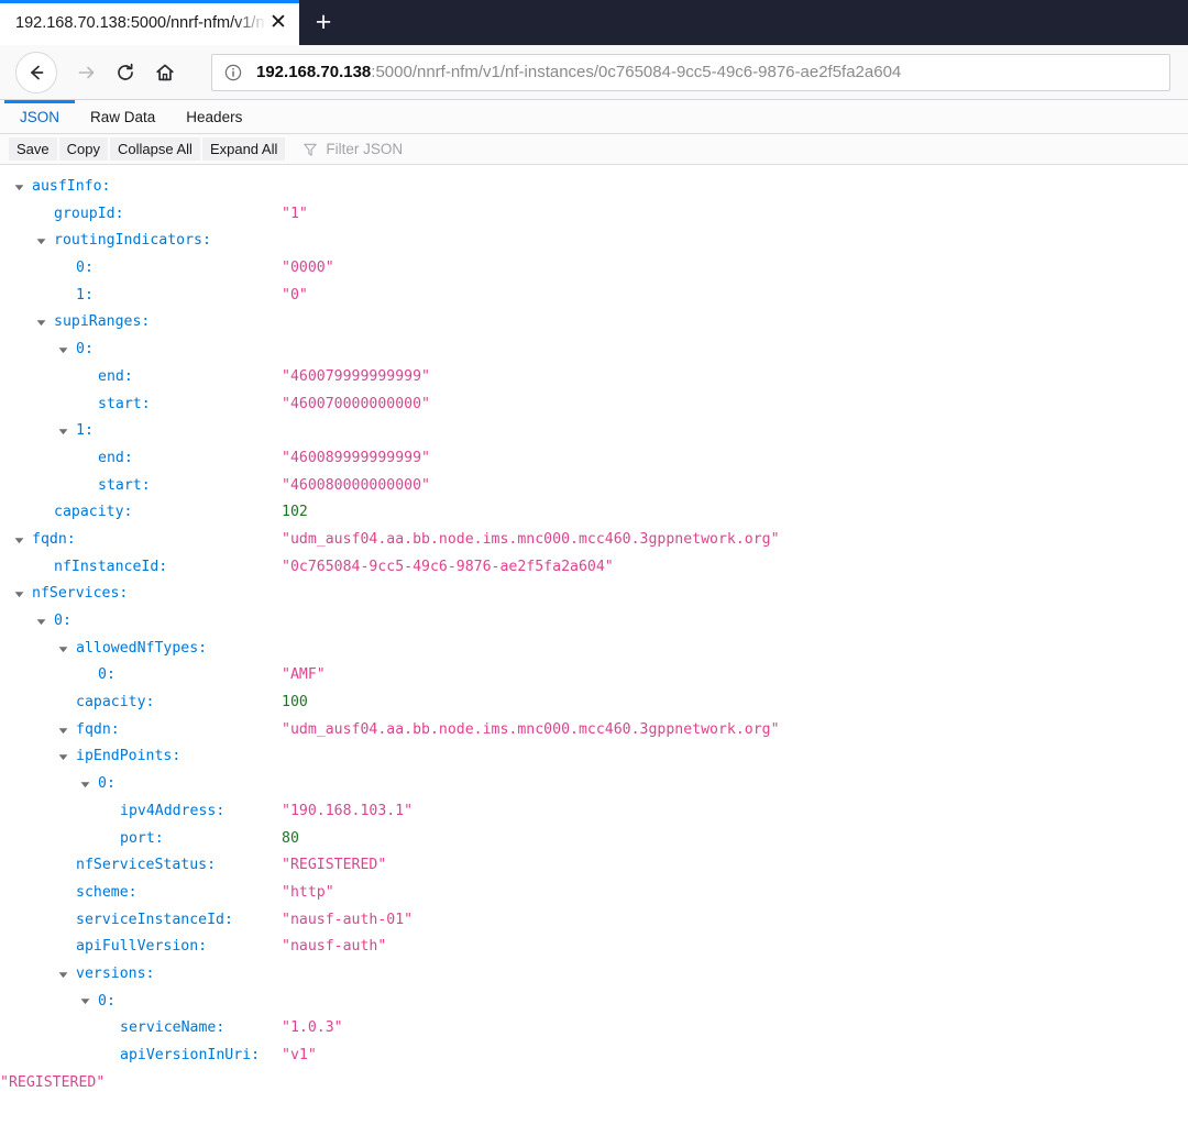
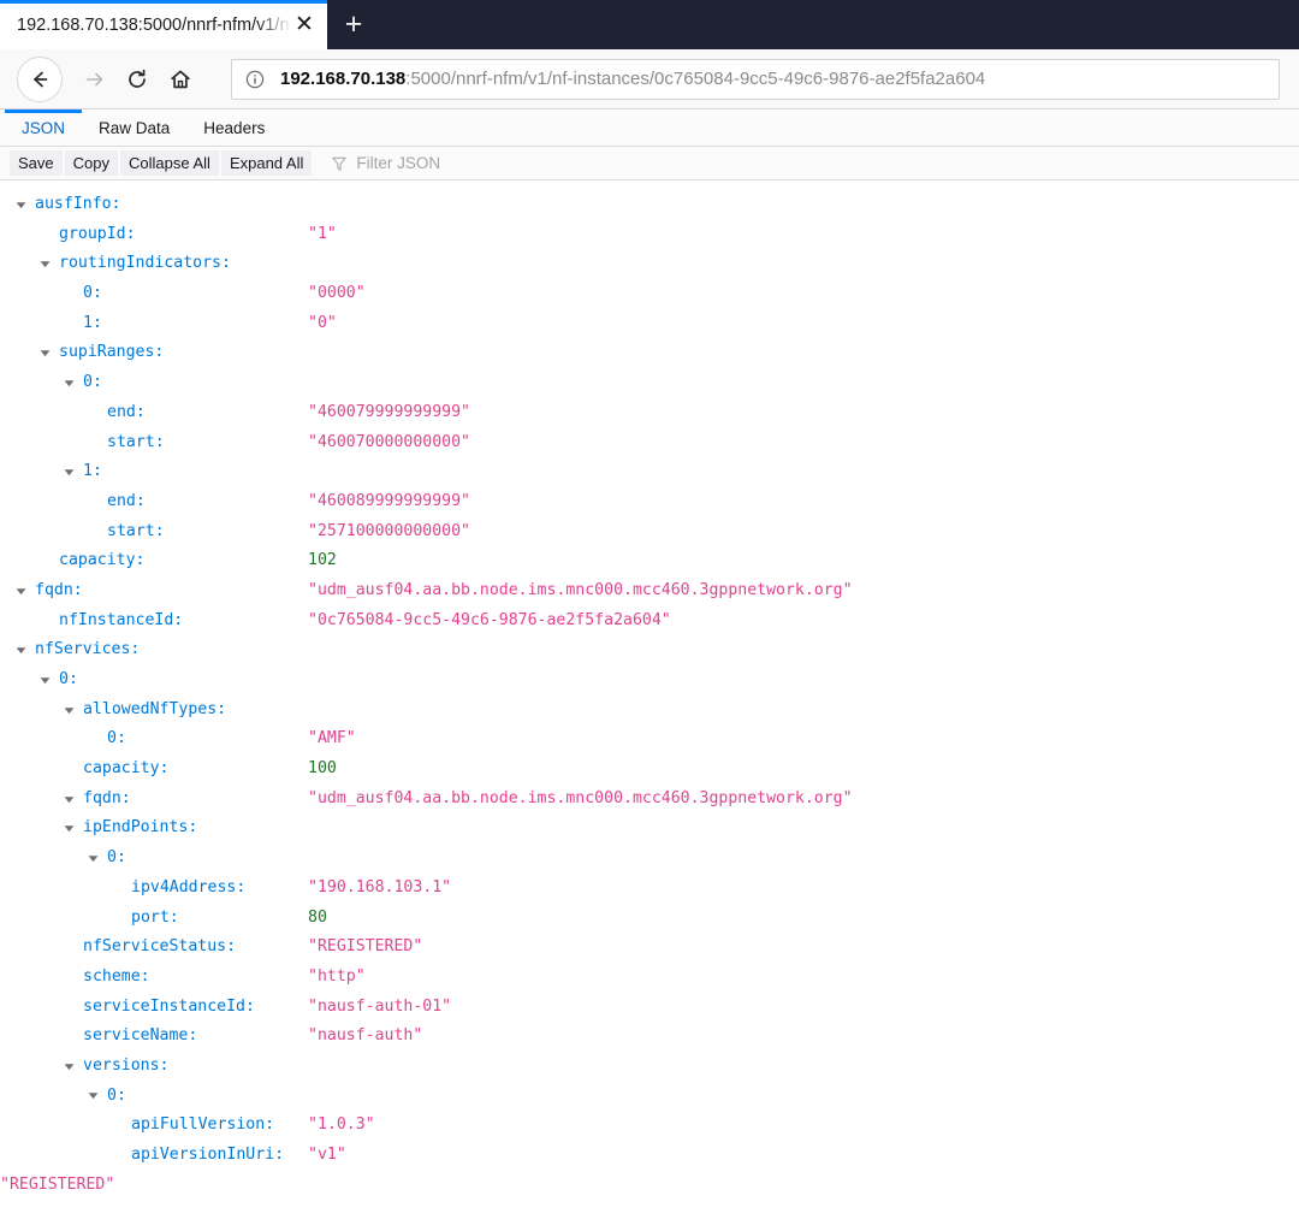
  192.168.70.138:5000/nnrf-nfm/v1/n
  ✕
  +
  192.168.70.138:5000/nnrf-nfm/v1/nf-instances/0c765084-9cc5-49c6-9876-ae2f5fa2a604
  JSON
  Raw Data
  Headers
  Save
  Copy
  Collapse All
  Expand All
  Filter JSON
  ausfInfo:
  groupId:
  "1"
  routingIndicators:
  0:
  "0000"
  1:
  "0"
  supiRanges:
  0:
  end:
  "460079999999999"
  start:
  "460070000000000"
  1:
  end:
  "460089999999999"
  start:
- "460080000000000"
+ "257100000000000"
  capacity:
  102
  fqdn:
  "udm_ausf04.aa.bb.node.ims.mnc000.mcc460.3gppnetwork.org"
  nfInstanceId:
  "0c765084-9cc5-49c6-9876-ae2f5fa2a604"
  nfServices:
  0:
  allowedNfTypes:
  0:
  "AMF"
  capacity:
  100
  fqdn:
  "udm_ausf04.aa.bb.node.ims.mnc000.mcc460.3gppnetwork.org"
  ipEndPoints:
  0:
  ipv4Address:
  "190.168.103.1"
  port:
  80
  nfServiceStatus:
  "REGISTERED"
  scheme:
  "http"
  serviceInstanceId:
  "nausf-auth-01"
- apiFullVersion:
+ serviceName:
  "nausf-auth"
  versions:
  0:
- serviceName:
+ apiFullVersion:
  "1.0.3"
  apiVersionInUri:
  "v1"
  "REGISTERED"
